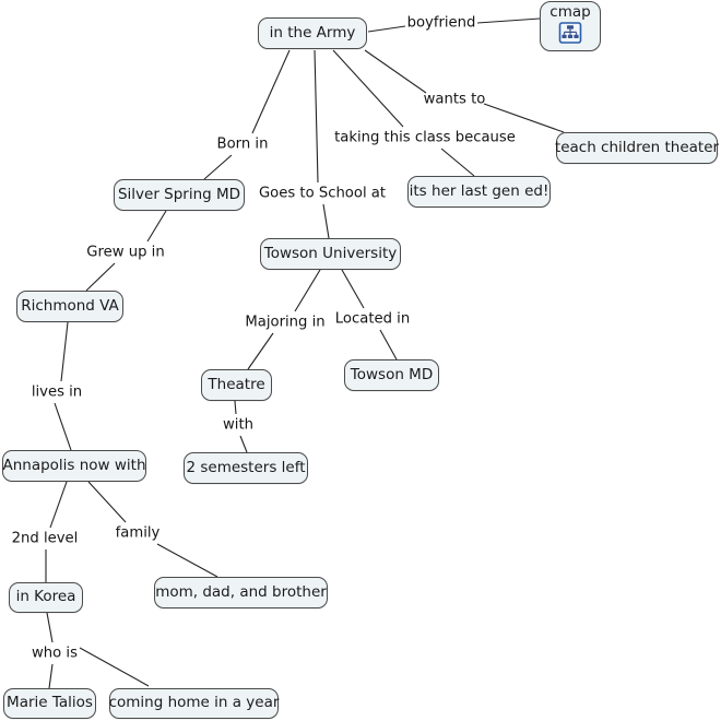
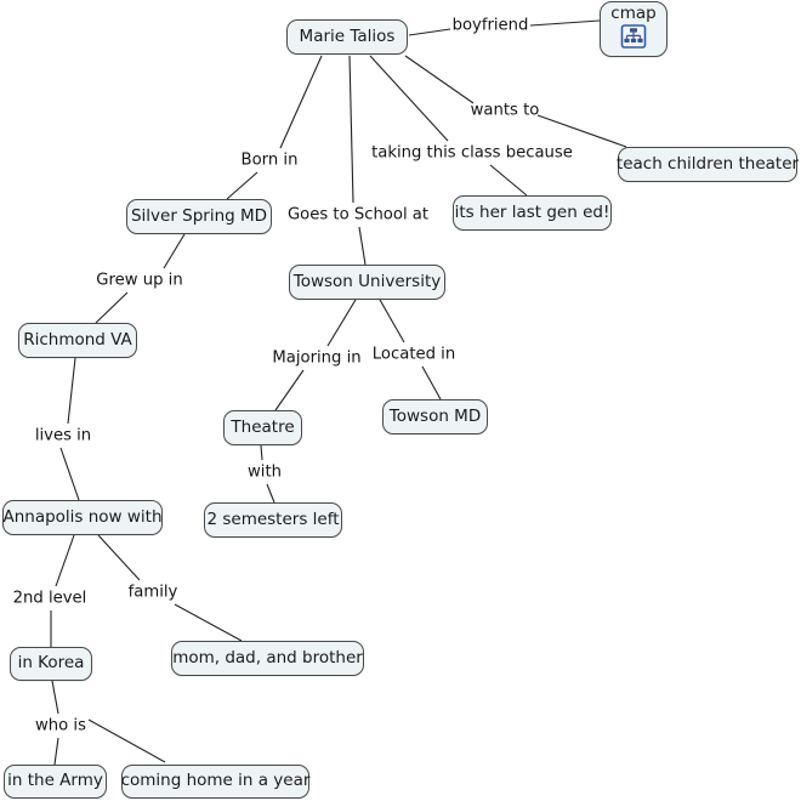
- in the Army
+ Marie Talios
  cmap
  Silver Spring MD
  its her last gen ed!
  teach children theater
  Towson University
  Richmond VA
  Towson MD
  Theatre
  2 semesters left
  Annapolis now with
  mom, dad, and brother
  in Korea
- Marie Talios
+ in the Army
  coming home in a year
  boyfriend
  wants to
  Born in
  taking this class because
  Goes to School at
  Grew up in
  Majoring in
  Located in
  lives in
  with
  2nd level
  family
  who is
